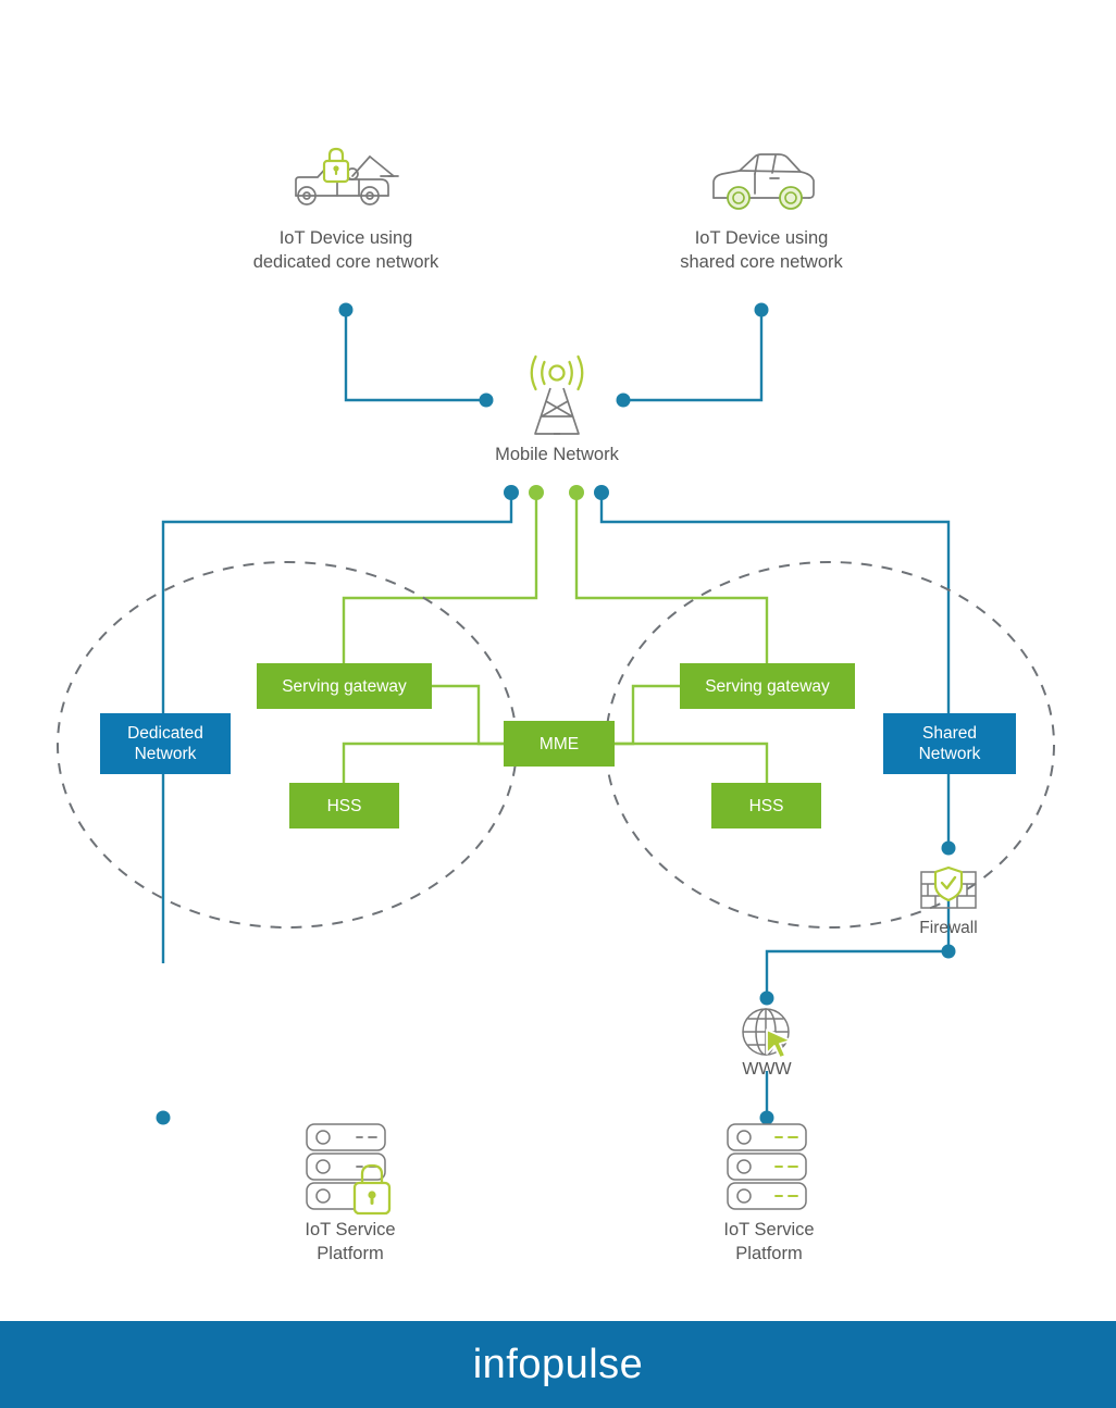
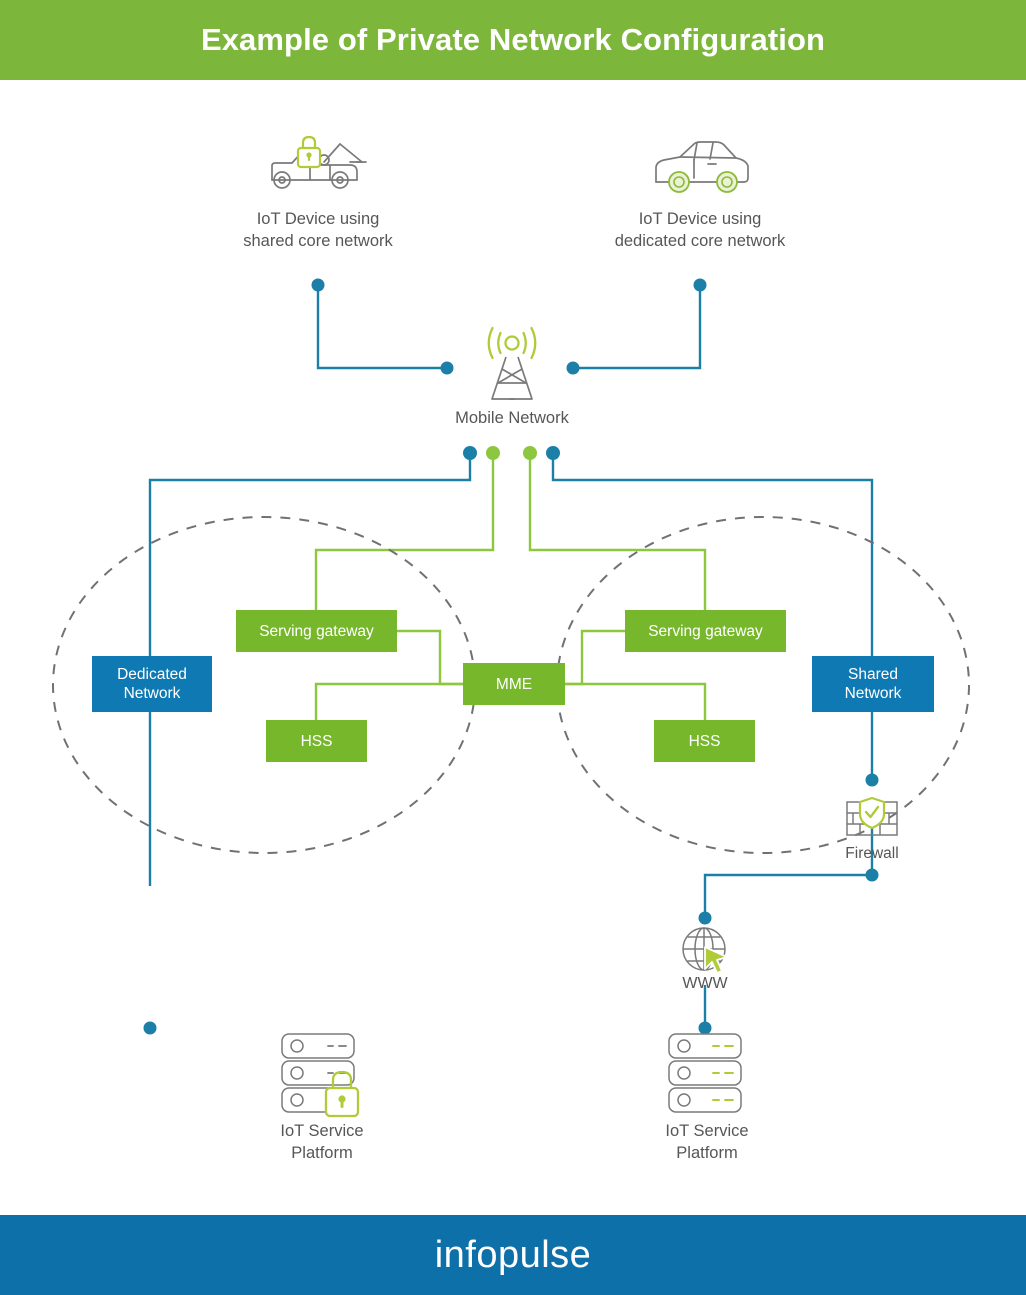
+ Example of Private Network Configuration
  IoT Device using
- dedicated core network
+ shared core network
  IoT Device using
- shared core network
+ dedicated core network
  Mobile Network
  Serving gateway
  Serving gateway
  MME
  HSS
  HSS
  Dedicated
  Network
  Shared
  Network
  Firewall
  WWW
  IoT Service
  Platform
  IoT Service
  Platform
  infopulse
